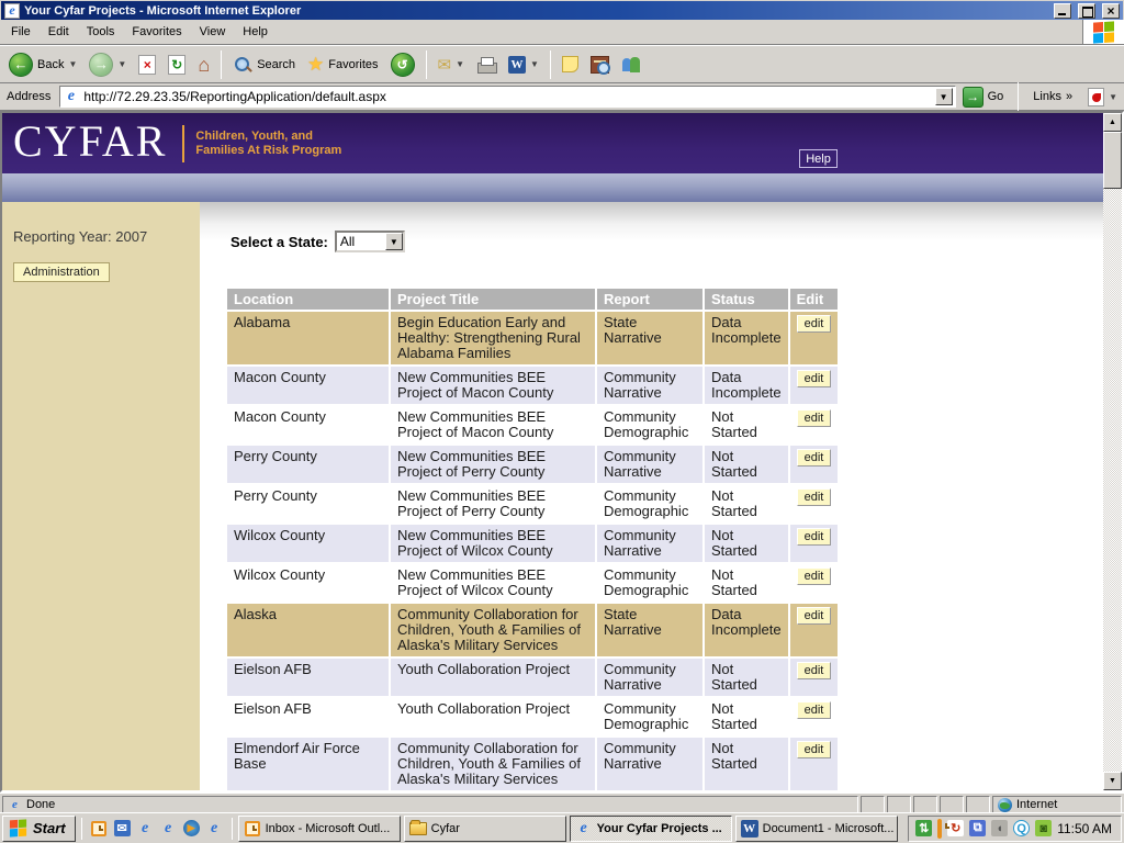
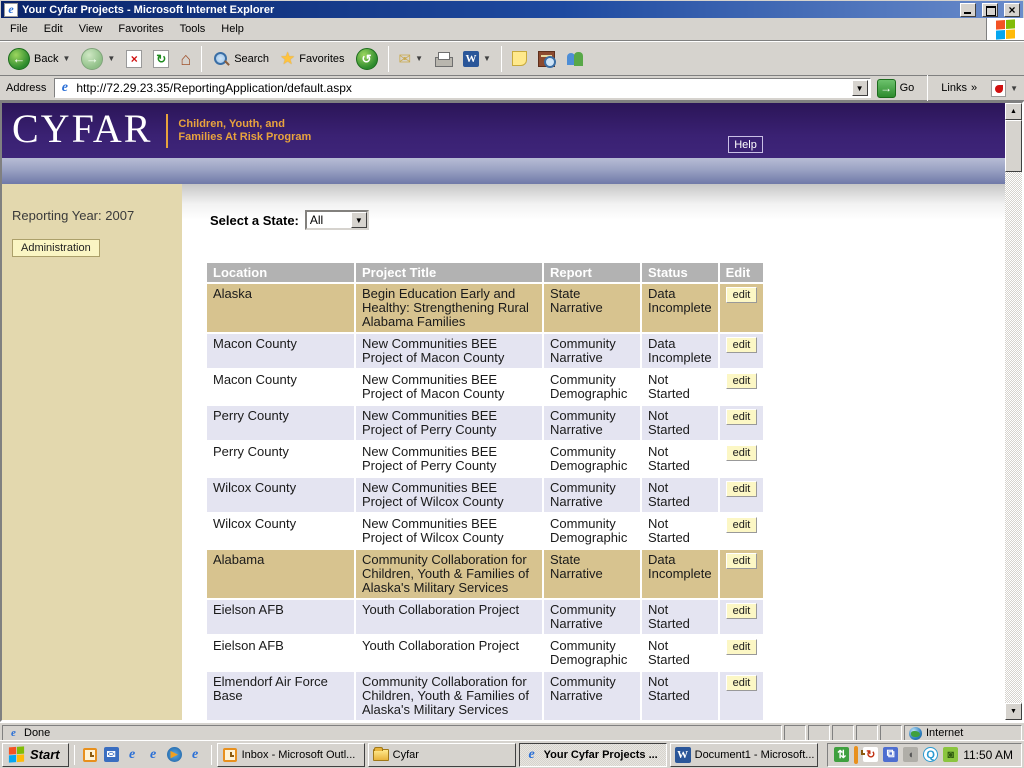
  e
  Your Cyfar Projects - Microsoft Internet Explorer
  ×
  File
  Edit
- Tools
+ View
  Favorites
- View
+ Tools
  Help
  ←
  Back
  ▼
  →
  ▼
  ×
  ↻
  ⌂
  Search
  ★
  Favorites
  ↺
  ✉
  ▼
  W
  ▼
  Address
  e
  http://72.29.23.35/ReportingApplication/default.aspx
  ▼
  →
  Go
  Links
  »
  ▼
  CYFAR
  Children, Youth, and
  Families At Risk Program
  Help
  Reporting Year: 2007
  Administration
  Select a State:
  All
  ▼
  Location	Project Title	Report	Status	Edit
- Alabama	Begin Education Early and Healthy: Strengthening Rural Alabama Families	State Narrative	Data Incomplete	edit
+ Alaska	Begin Education Early and Healthy: Strengthening Rural Alabama Families	State Narrative	Data Incomplete	edit
  Macon County	New Communities BEE Project of Macon County	Community Narrative	Data Incomplete	edit
  Macon County	New Communities BEE Project of Macon County	Community Demographic	Not Started	edit
  Perry County	New Communities BEE Project of Perry County	Community Narrative	Not Started	edit
  Perry County	New Communities BEE Project of Perry County	Community Demographic	Not Started	edit
  Wilcox County	New Communities BEE Project of Wilcox County	Community Narrative	Not Started	edit
  Wilcox County	New Communities BEE Project of Wilcox County	Community Demographic	Not Started	edit
- Alaska	Community Collaboration for Children, Youth & Families of Alaska's Military Services	State Narrative	Data Incomplete	edit
+ Alabama	Community Collaboration for Children, Youth & Families of Alaska's Military Services	State Narrative	Data Incomplete	edit
  Eielson AFB	Youth Collaboration Project	Community Narrative	Not Started	edit
  Eielson AFB	Youth Collaboration Project	Community Demographic	Not Started	edit
  Elmendorf Air Force Base	Community Collaboration for Children, Youth & Families of Alaska's Military Services	Community Narrative	Not Started	edit
  e
  Done
  Internet
  Start
  ✉
  e
  e
  ▶
  e
  Inbox - Microsoft Outl...
  Cyfar
  e
  Your Cyfar Projects ...
  W
  Document1 - Microsoft...
  ⇅
  ↻
  ⧉
  ◖
  Q
  ◙
  11:50 AM
